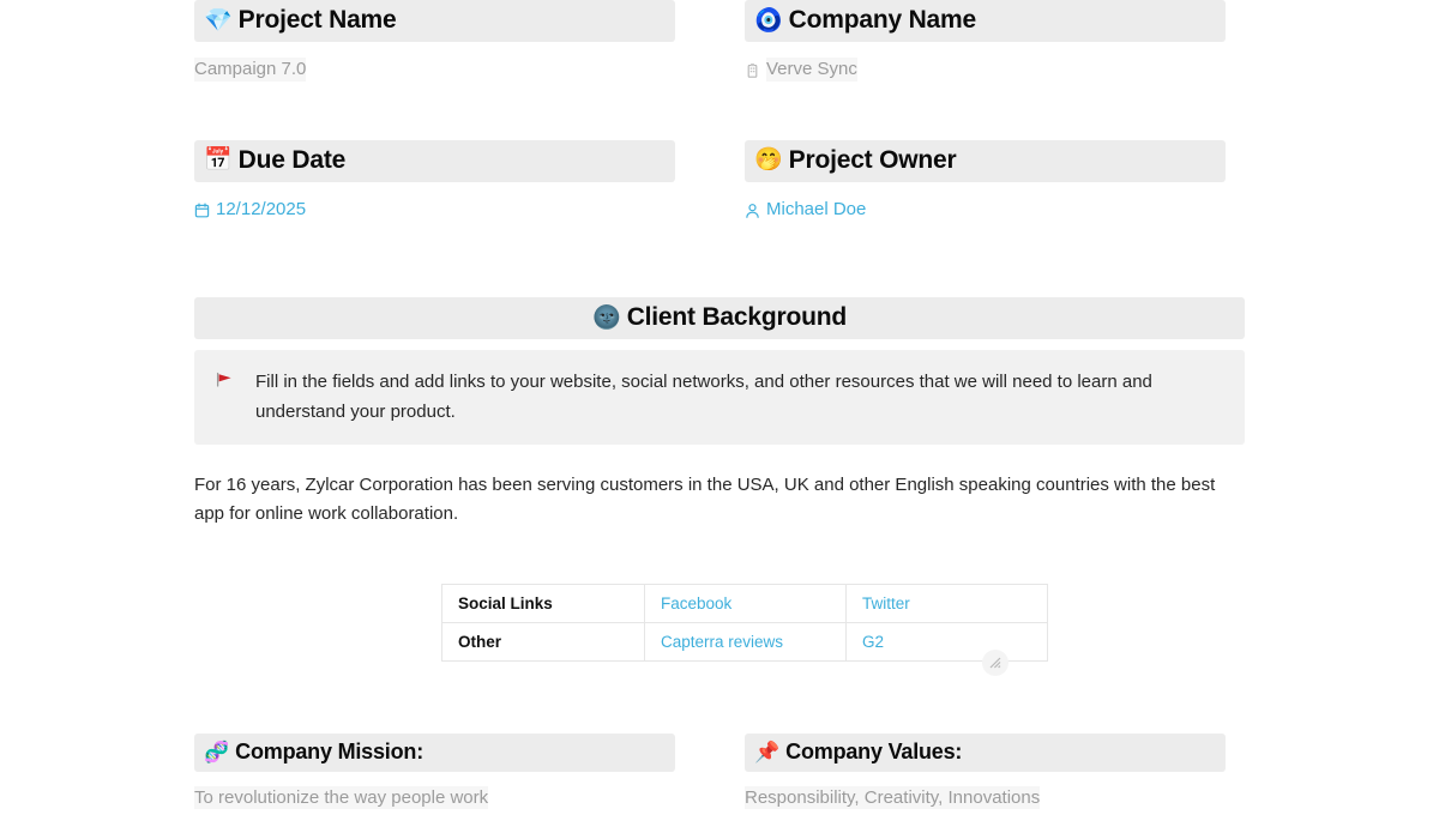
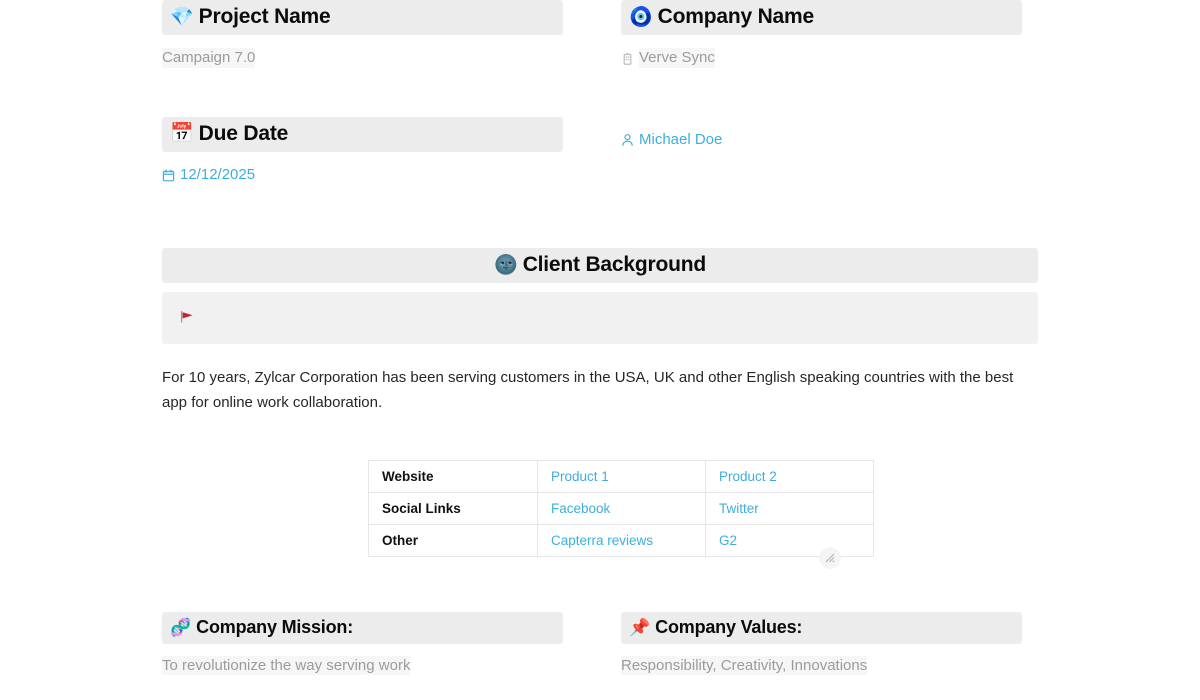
  💎
  Project Name
  Campaign 7.0
  🧿
  Company Name
  Verve Sync
  📅
  Due Date
  12/12/2025
- 🤭
- Project Owner
  Michael Doe
  🌚
  Client Background
- Fill in the fields and add links to your website, social networks, and other resources that we will need to learn and understand your product.
- For 16 years, Zylcar Corporation has been serving customers in the USA, UK and other English speaking countries with the best app for online work collaboration.
+ For 10 years, Zylcar Corporation has been serving customers in the USA, UK and other English speaking countries with the best app for online work collaboration.
+ Website	Product 1	Product 2
  Social Links	Facebook	Twitter
  Other	Capterra reviews	G2
  🧬
  Company Mission:
- To revolutionize the way people work
+ To revolutionize the way serving work
  📌
  Company Values:
  Responsibility, Creativity, Innovations
